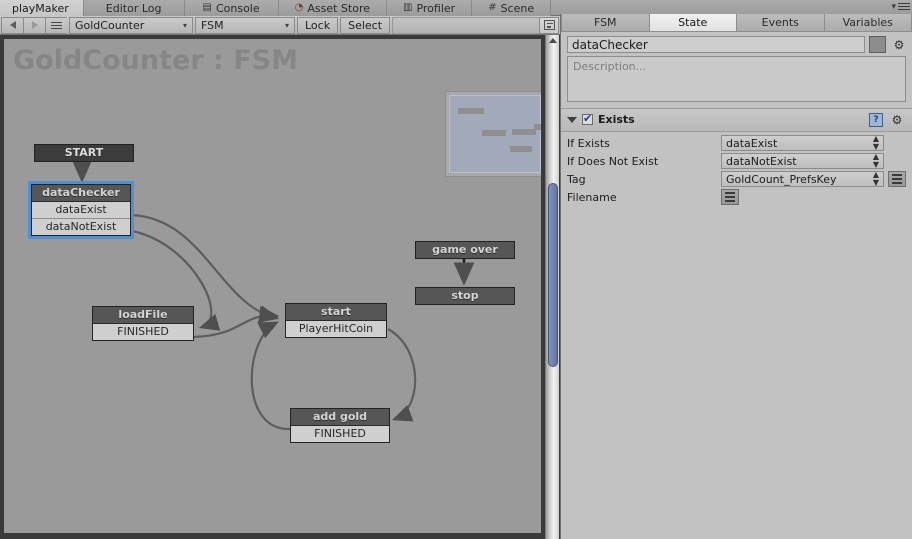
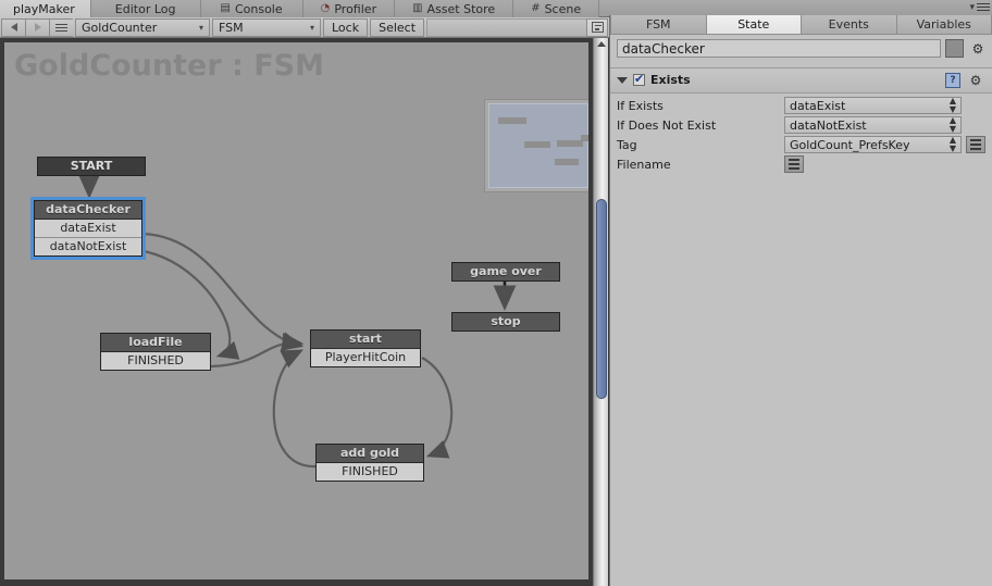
  playMaker
  Editor Log
  ▤
  Console
  ◔
- Asset Store
+ Profiler
  ▥
- Profiler
+ Asset Store
  #
  Scene
  ▾
  GoldCounter
  ▾
  FSM
  ▾
  Lock
  Select
  START
  dataChecker
  dataExist
  dataNotExist
  game over
  stop
  loadFile
  FINISHED
  start
  PlayerHitCoin
  add gold
  FINISHED
  FSM
  State
  Events
  Variables
  dataChecker
  ⚙
- Description...
  Exists
  ?
  ⚙
  If Exists
  dataExist
  ▲
  ▼
  If Does Not Exist
  dataNotExist
  ▲
  ▼
  Tag
  GoldCount_PrefsKey
  ▲
  ▼
  Filename
